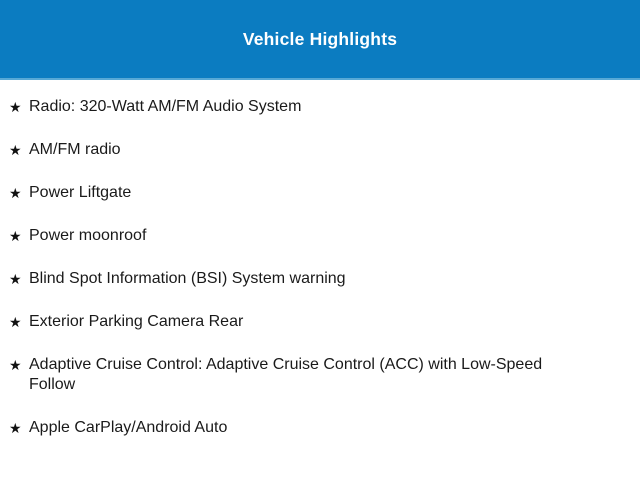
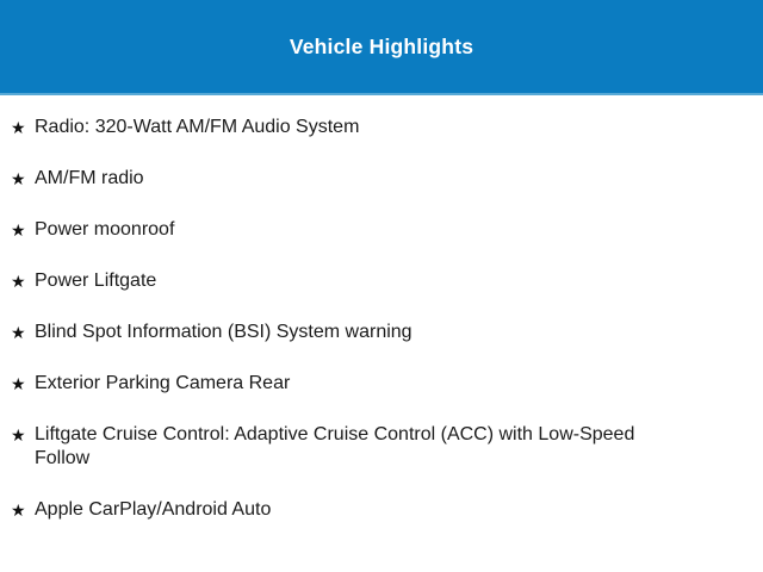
  Vehicle Highlights
  ★
  Radio: 320-Watt AM/FM Audio System
  ★
  AM/FM radio
  ★
- Power Liftgate
+ Power moonroof
  ★
- Power moonroof
+ Power Liftgate
  ★
  Blind Spot Information (BSI) System warning
  ★
  Exterior Parking Camera Rear
  ★
- Adaptive Cruise Control: Adaptive Cruise Control (ACC) with Low-Speed Follow
+ Liftgate Cruise Control: Adaptive Cruise Control (ACC) with Low-Speed Follow
  ★
  Apple CarPlay/Android Auto
